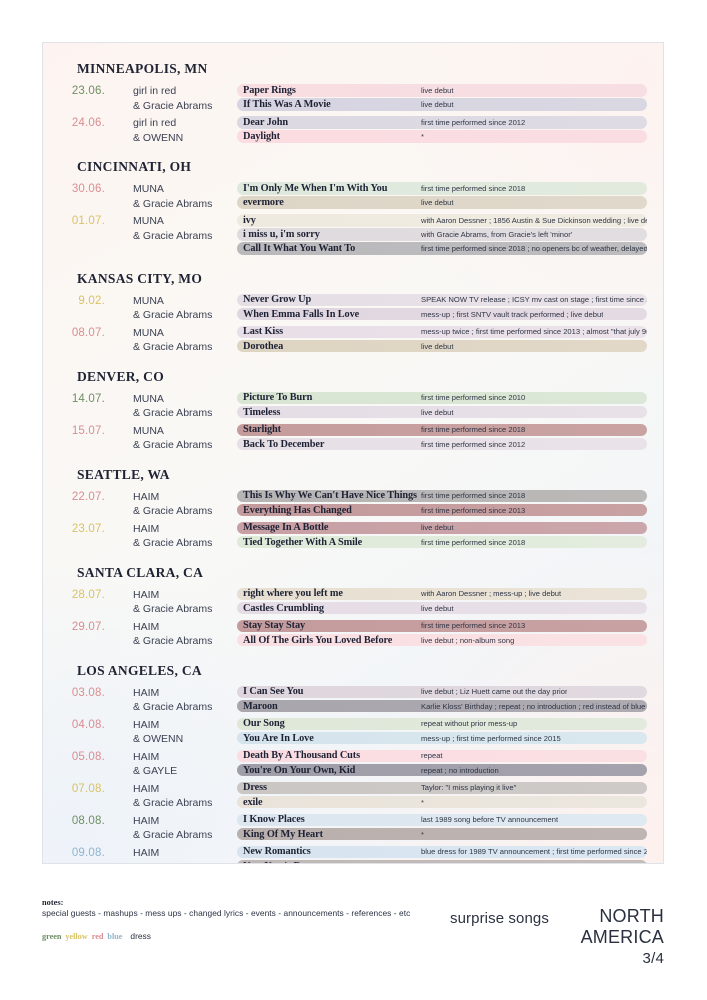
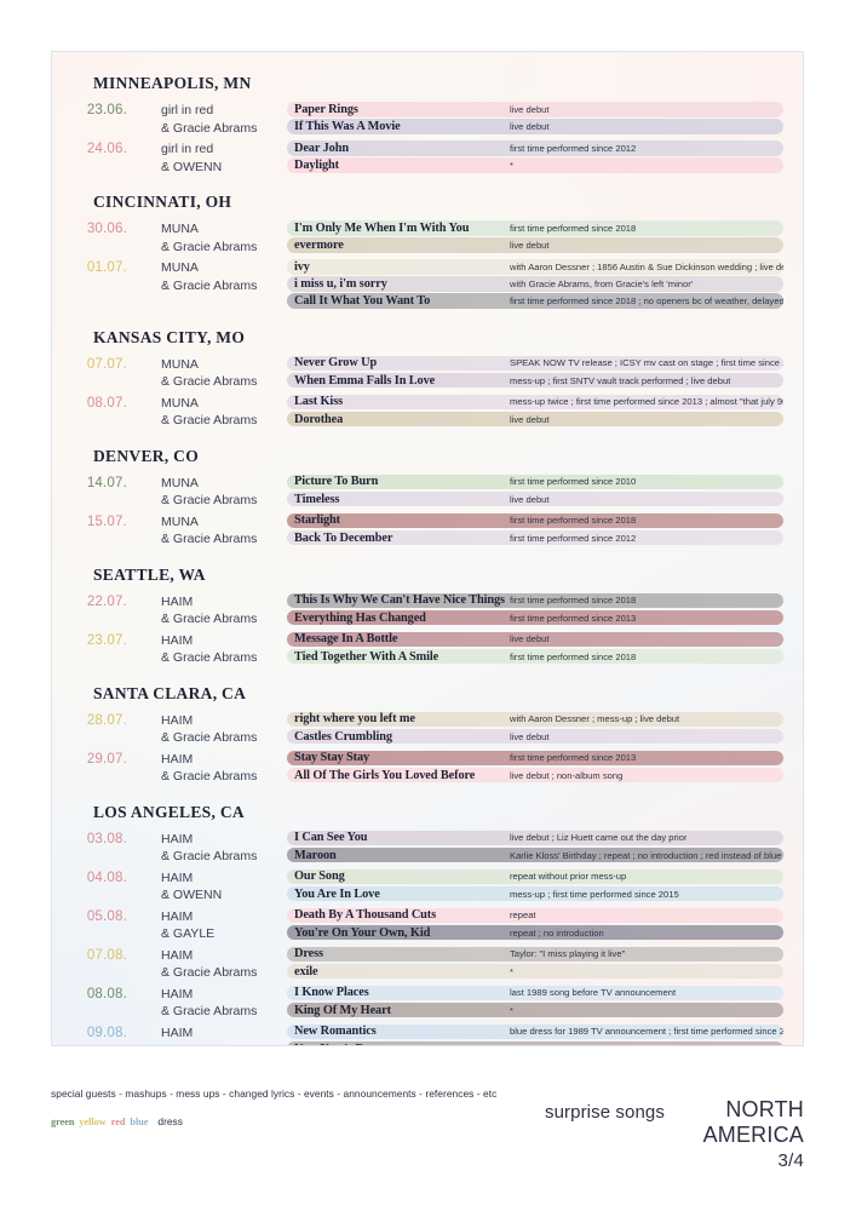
  MINNEAPOLIS, MN
  23.06.
  girl in red
  & Gracie Abrams
  Paper Rings
  live debut
  If This Was A Movie
  live debut
  24.06.
  girl in red
  & OWENN
  Dear John
  first time performed since 2012
  Daylight
  *
  CINCINNATI, OH
  30.06.
  MUNA
  & Gracie Abrams
  I'm Only Me When I'm With You
  first time performed since 2018
  evermore
  live debut
  01.07.
  MUNA
  & Gracie Abrams
  ivy
  with Aaron Dessner ; 1856 Austin & Sue Dickinson wedding ; live d
  i miss u, i'm sorry
  with Gracie Abrams, from Gracie's left 'minor'
  Call It What You Want To
  first time performed since 2018 ; no openers bc of weather, delayed
  KANSAS CITY, MO
- 9.02.
+ 07.07.
  MUNA
  & Gracie Abrams
  Never Grow Up
  SPEAK NOW TV release ; ICSY mv cast on stage ; first time since
  When Emma Falls In Love
  mess-up ; first SNTV vault track performed ; live debut
  08.07.
  MUNA
  & Gracie Abrams
  Last Kiss
  mess-up twice ; first time performed since 2013 ; almost "that july 9
  Dorothea
  live debut
  DENVER, CO
  14.07.
  MUNA
  & Gracie Abrams
  Picture To Burn
  first time performed since 2010
  Timeless
  live debut
  15.07.
  MUNA
  & Gracie Abrams
  Starlight
  first time performed since 2018
  Back To December
  first time performed since 2012
  SEATTLE, WA
  22.07.
  HAIM
  & Gracie Abrams
  This Is Why We Can't Have Nice Things
  first time performed since 2018
  Everything Has Changed
  first time performed since 2013
  23.07.
  HAIM
  & Gracie Abrams
  Message In A Bottle
  live debut
  Tied Together With A Smile
  first time performed since 2018
  SANTA CLARA, CA
  28.07.
  HAIM
  & Gracie Abrams
  right where you left me
  with Aaron Dessner ; mess-up ; live debut
  Castles Crumbling
  live debut
  29.07.
  HAIM
  & Gracie Abrams
  Stay Stay Stay
  first time performed since 2013
  All Of The Girls You Loved Before
  live debut ; non-album song
  LOS ANGELES, CA
  03.08.
  HAIM
  & Gracie Abrams
  I Can See You
  live debut ; Liz Huett came out the day prior
  Maroon
  Karlie Kloss' Birthday ; repeat ; no introduction ; red instead of blue
  04.08.
  HAIM
  & OWENN
  Our Song
  repeat without prior mess-up
  You Are In Love
  mess-up ; first time performed since 2015
  05.08.
  HAIM
  & GAYLE
  Death By A Thousand Cuts
  repeat
  You're On Your Own, Kid
  repeat ; no introduction
  07.08.
  HAIM
  & Gracie Abrams
  Dress
  Taylor: "I miss playing it live"
  exile
  *
  08.08.
  HAIM
  & Gracie Abrams
  I Know Places
  last 1989 song before TV announcement
  King Of My Heart
  *
  09.08.
  HAIM
  New Romantics
  blue dress for 1989 TV announcement ; first time performed since 2
- notes:
  special guests - mashups - mess ups - changed lyrics - events - announcements - references - etc
  green yellow red blue dress
  surprise songs
  NORTH
  AMERICA
  3/4
